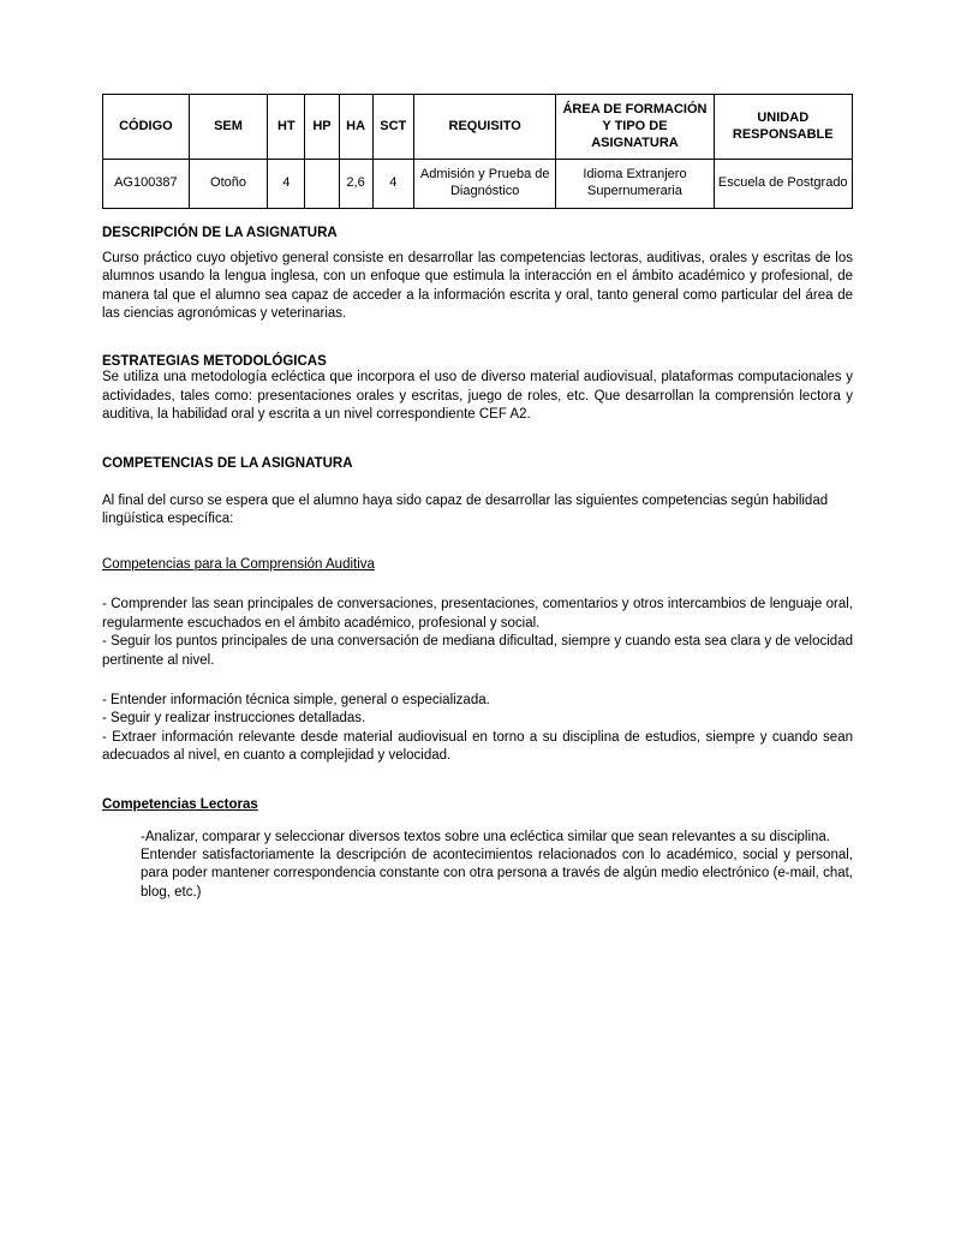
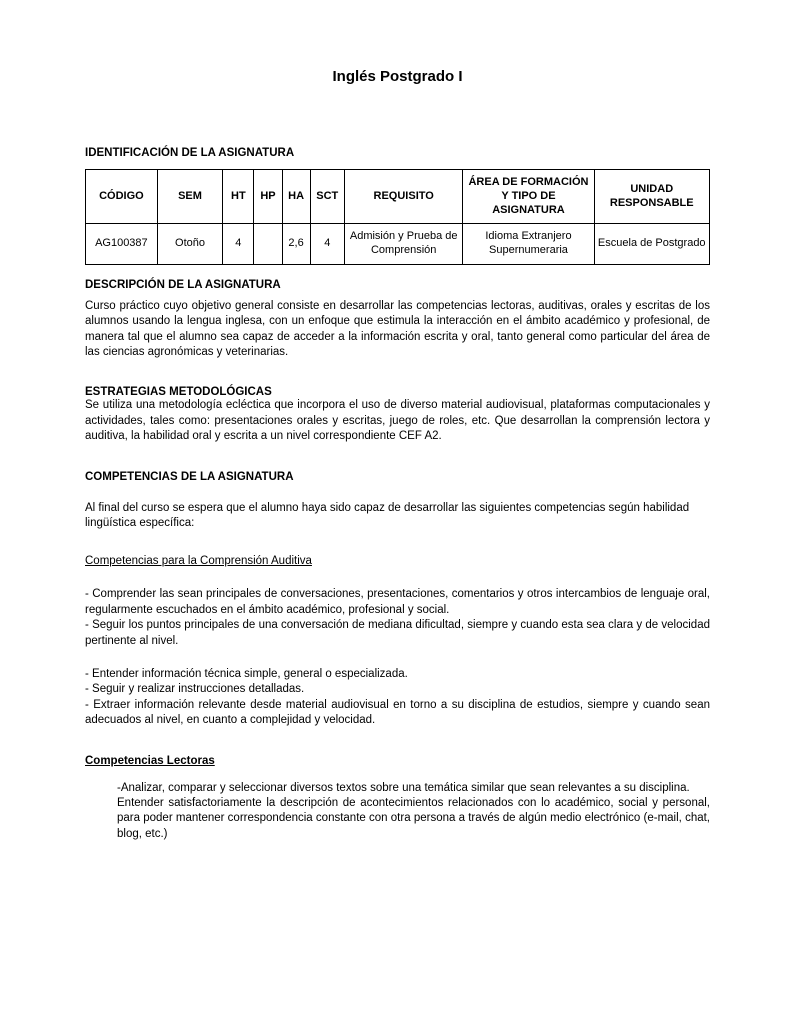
+ Inglés Postgrado I
+ IDENTIFICACIÓN DE LA ASIGNATURA
  CÓDIGO	SEM	HT	HP	HA	SCT	REQUISITO	ÁREA DE FORMACIÓN Y TIPO DE ASIGNATURA	UNIDAD RESPONSABLE
- AG100387	Otoño	4		2,6	4	Admisión y Prueba de Diagnóstico	Idioma Extranjero Supernumeraria	Escuela de Postgrado
+ AG100387	Otoño	4		2,6	4	Admisión y Prueba de Comprensión	Idioma Extranjero Supernumeraria	Escuela de Postgrado
  DESCRIPCIÓN DE LA ASIGNATURA
  Curso práctico cuyo objetivo general consiste en desarrollar las competencias lectoras, auditivas, orales y escritas de los alumnos usando la lengua inglesa, con un enfoque que estimula la interacción en el ámbito académico y profesional, de manera tal que el alumno sea capaz de acceder a la información escrita y oral, tanto general como particular del área de las ciencias agronómicas y veterinarias.
  ESTRATEGIAS METODOLÓGICAS
  Se utiliza una metodología ecléctica que incorpora el uso de diverso material audiovisual, plataformas computacionales y actividades, tales como: presentaciones orales y escritas, juego de roles, etc. Que desarrollan la comprensión lectora y auditiva, la habilidad oral y escrita a un nivel correspondiente CEF A2.
  COMPETENCIAS DE LA ASIGNATURA
  Al final del curso se espera que el alumno haya sido capaz de desarrollar las siguientes competencias según habilidad lingüística específica:
  Competencias para la Comprensión Auditiva
  - Comprender las sean principales de conversaciones, presentaciones, comentarios y otros intercambios de lenguaje oral, regularmente escuchados en el ámbito académico, profesional y social.
  - Seguir los puntos principales de una conversación de mediana dificultad, siempre y cuando esta sea clara y de velocidad pertinente al nivel.
  - Entender información técnica simple, general o especializada.
  - Seguir y realizar instrucciones detalladas.
  - Extraer información relevante desde material audiovisual en torno a su disciplina de estudios, siempre y cuando sean adecuados al nivel, en cuanto a complejidad y velocidad.
  Competencias Lectoras
- -Analizar, comparar y seleccionar diversos textos sobre una ecléctica similar que sean relevantes a su disciplina.
+ -Analizar, comparar y seleccionar diversos textos sobre una temática similar que sean relevantes a su disciplina.
  Entender satisfactoriamente la descripción de acontecimientos relacionados con lo académico, social y personal, para poder mantener correspondencia constante con otra persona a través de algún medio electrónico (e-mail, chat, blog, etc.)
